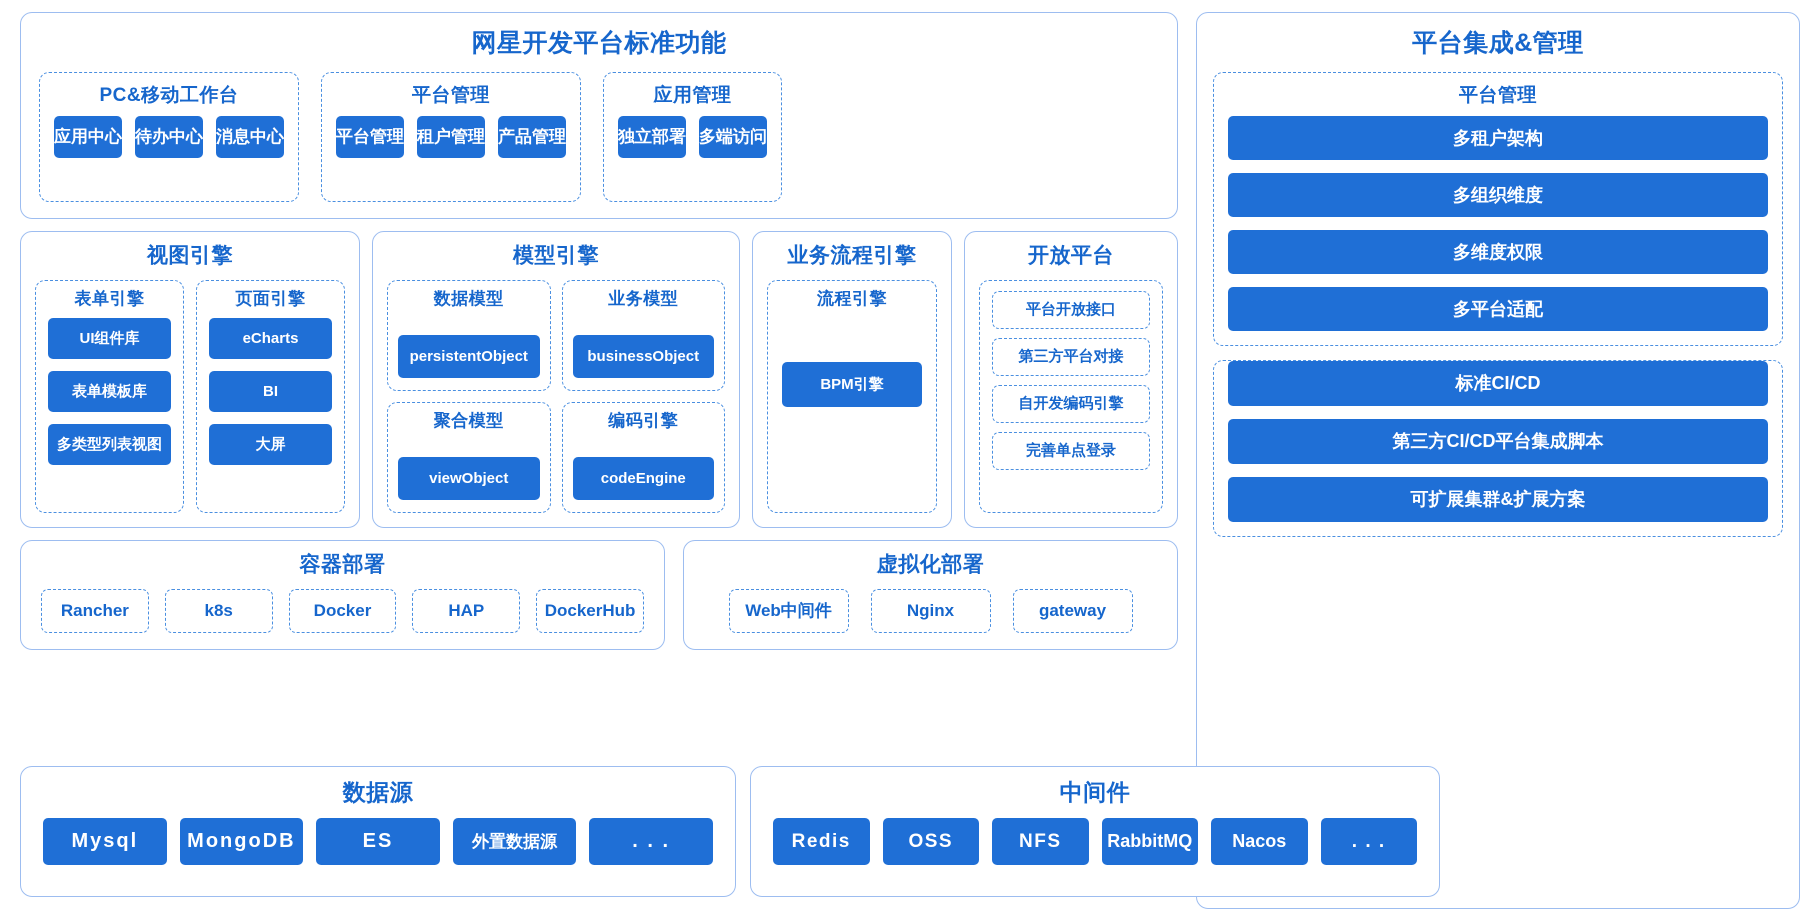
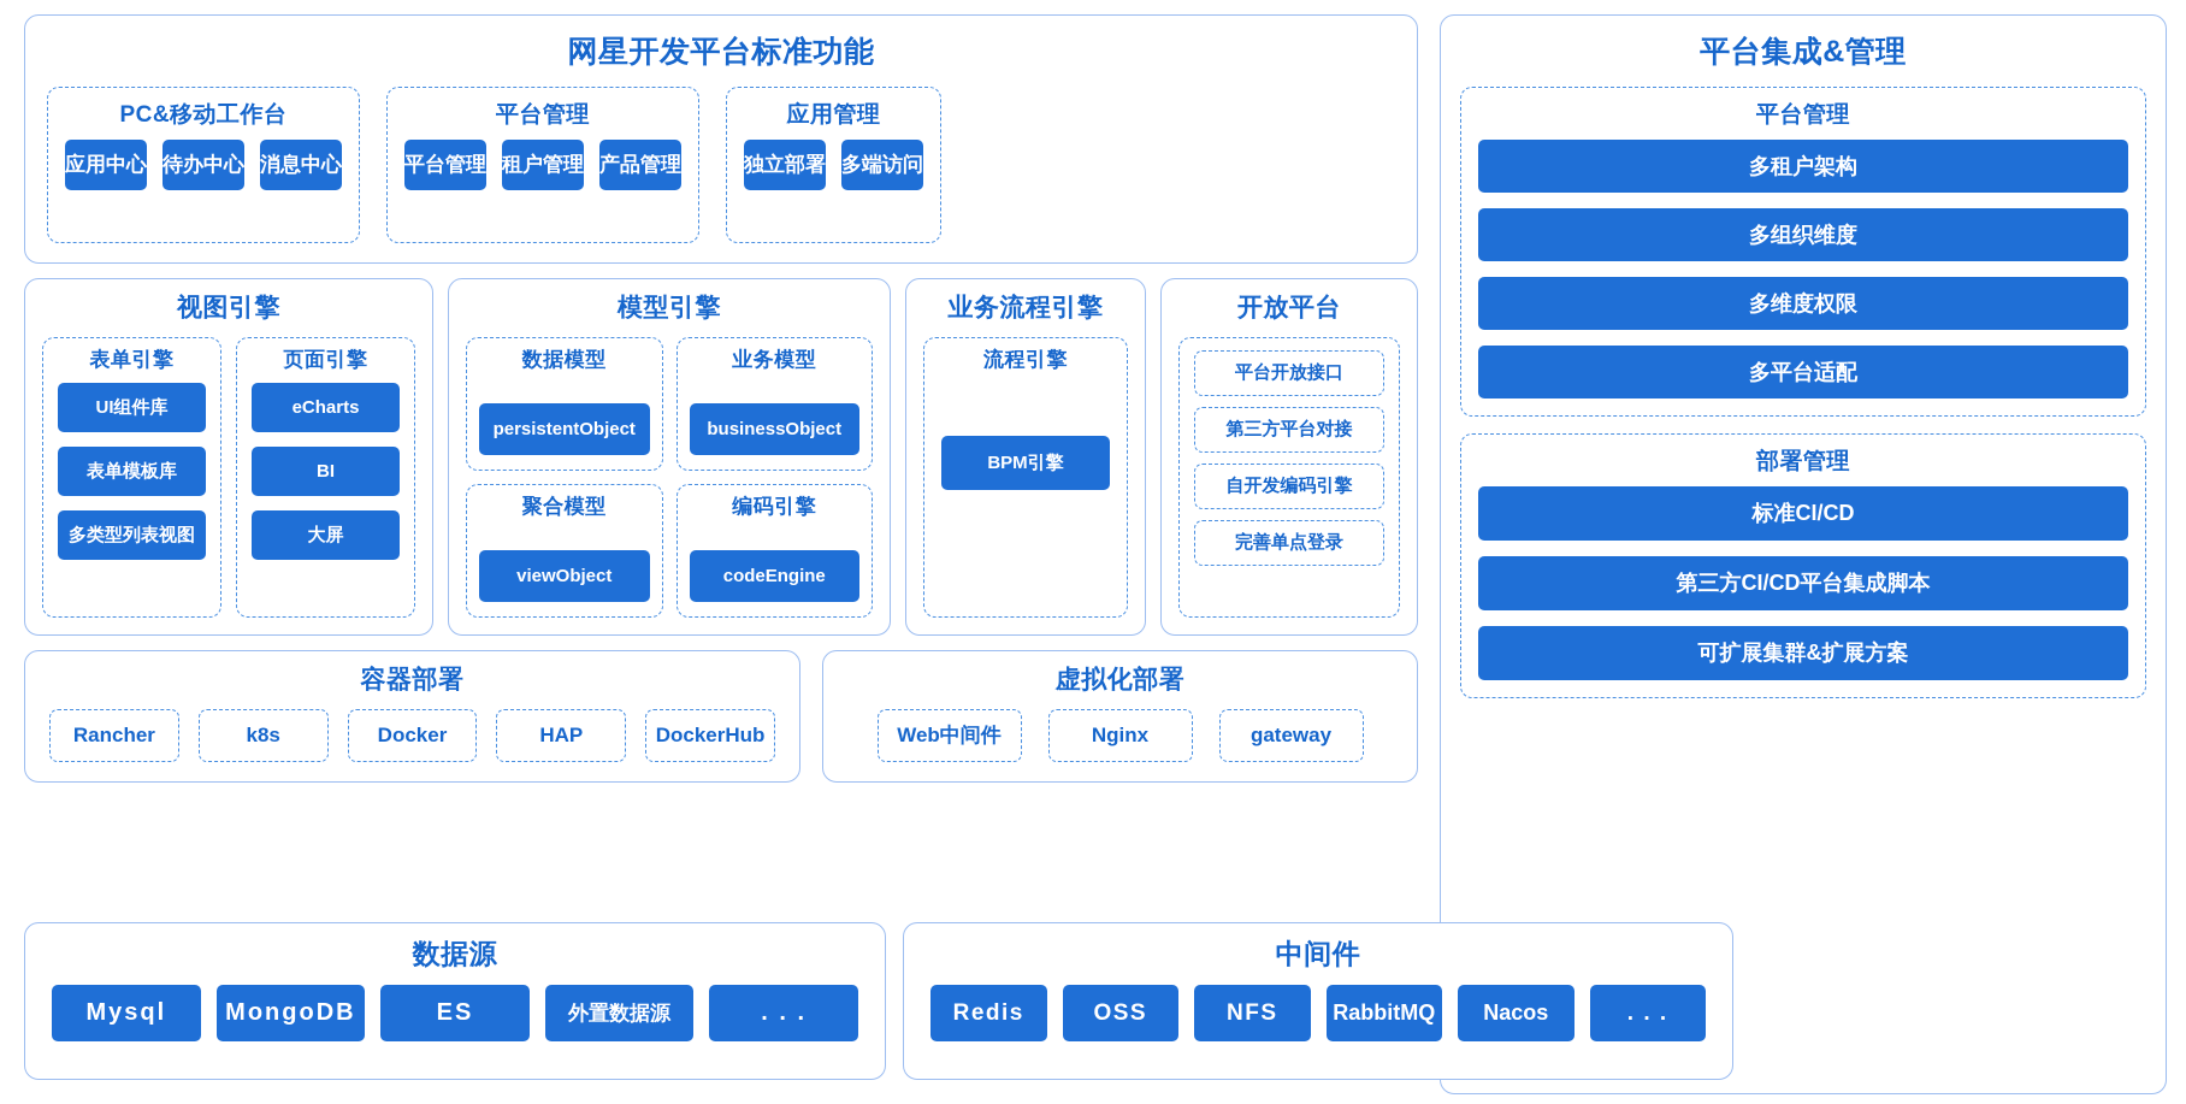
  网星开发平台标准功能
  PC&移动工作台
  应用中心
  待办中心
  消息中心
  平台管理
  平台管理
  租户管理
  产品管理
  应用管理
  独立部署
  多端访问
  视图引擎
  表单引擎
  UI组件库
  表单模板库
  多类型列表视图
  页面引擎
  eCharts
  BI
  大屏
  模型引擎
  数据模型
  persistentObject
  业务模型
  businessObject
  聚合模型
  viewObject
  编码引擎
  codeEngine
  业务流程引擎
  流程引擎
  BPM引擎
  开放平台
  平台开放接口
  第三方平台对接
  自开发编码引擎
  完善单点登录
  容器部署
  Rancher
  k8s
  Docker
  HAP
  DockerHub
  虚拟化部署
  Web中间件
  Nginx
  gateway
  平台集成&管理
  平台管理
  多租户架构
  多组织维度
  多维度权限
  多平台适配
+ 部署管理
  标准CI/CD
  第三方CI/CD平台集成脚本
  可扩展集群&扩展方案
  数据源
  Mysql
  MongoDB
  ES
  外置数据源
  . . .
  中间件
  Redis
  OSS
  NFS
  RabbitMQ
  Nacos
  . . .
